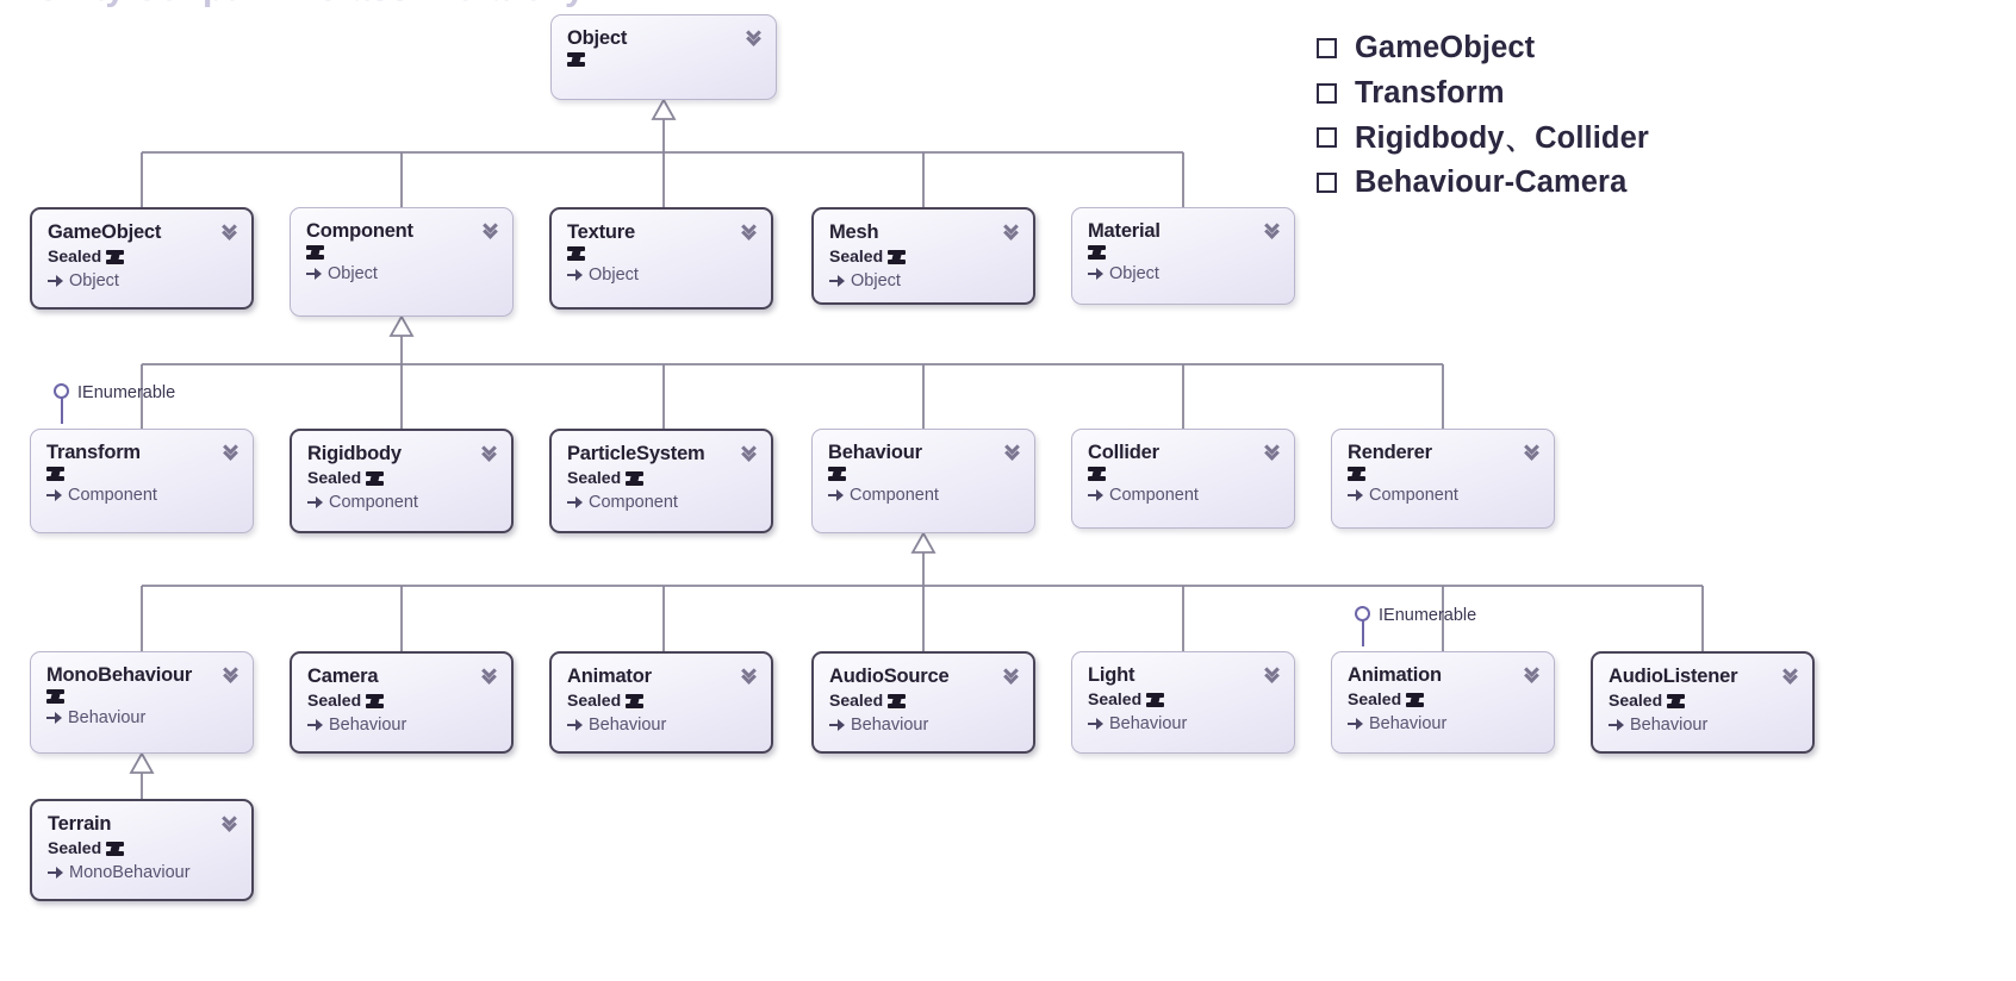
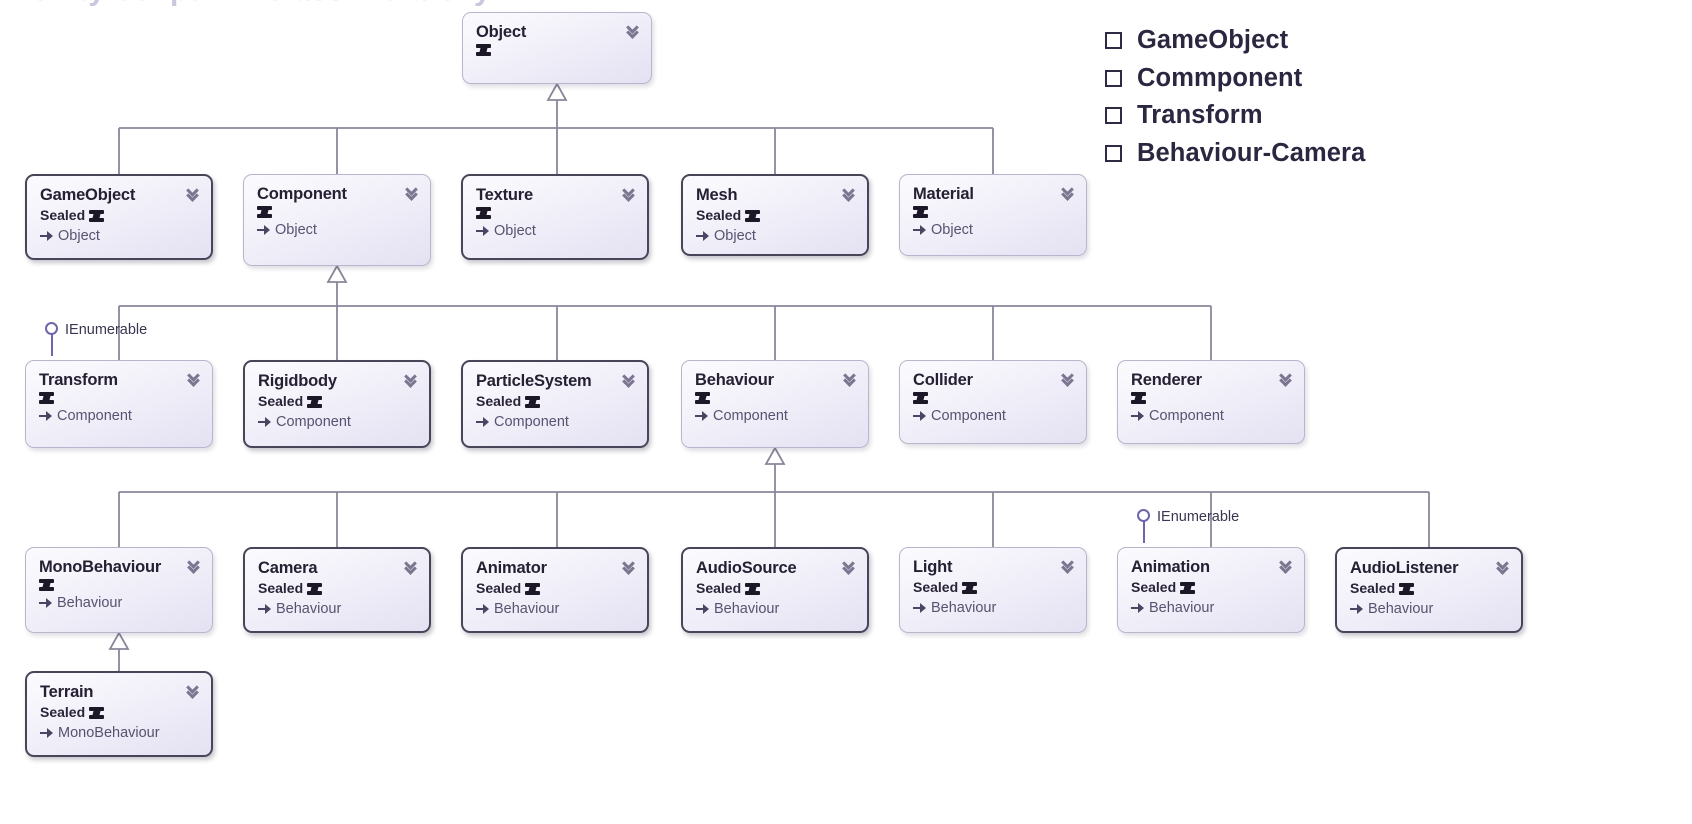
  Object
  GameObject
  Sealed
  Object
  Component
  Object
  Texture
  Object
  Mesh
  Sealed
  Object
  Material
  Object
  IEnumerable
  Transform
  Component
  Rigidbody
  Sealed
  Component
  ParticleSystem
  Sealed
  Component
  Behaviour
  Component
  Collider
  Component
  Renderer
  Component
  MonoBehaviour
  Behaviour
  Camera
  Sealed
  Behaviour
  Animator
  Sealed
  Behaviour
  AudioSource
  Sealed
  Behaviour
  Light
  Sealed
  Behaviour
  IEnumerable
  Animation
  Sealed
  Behaviour
  AudioListener
  Sealed
  Behaviour
  Terrain
  Sealed
  MonoBehaviour
  GameObject
+ Commponent
  Transform
- Rigidbody、Collider
  Behaviour-Camera
